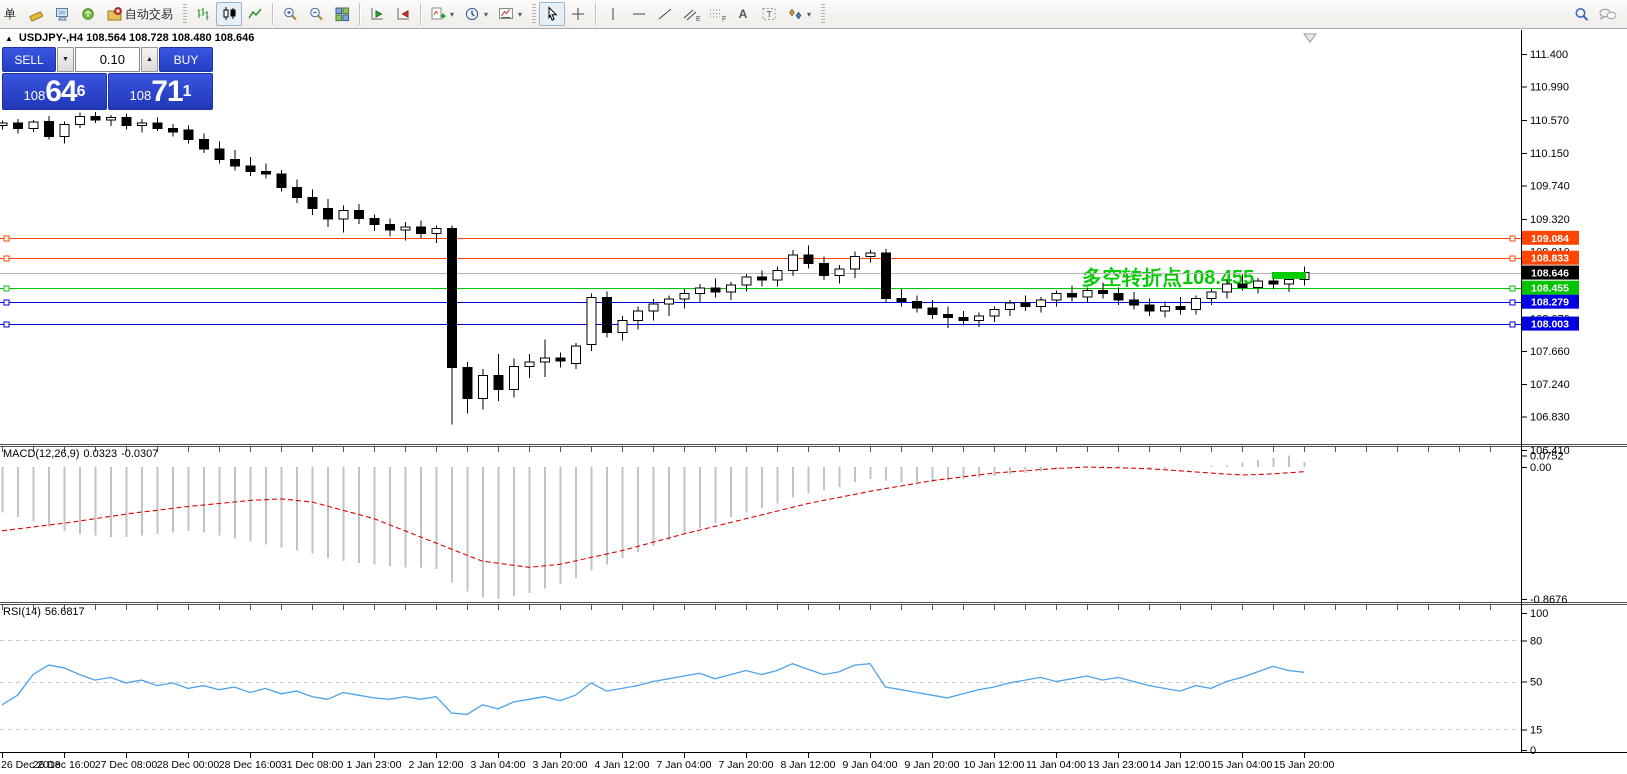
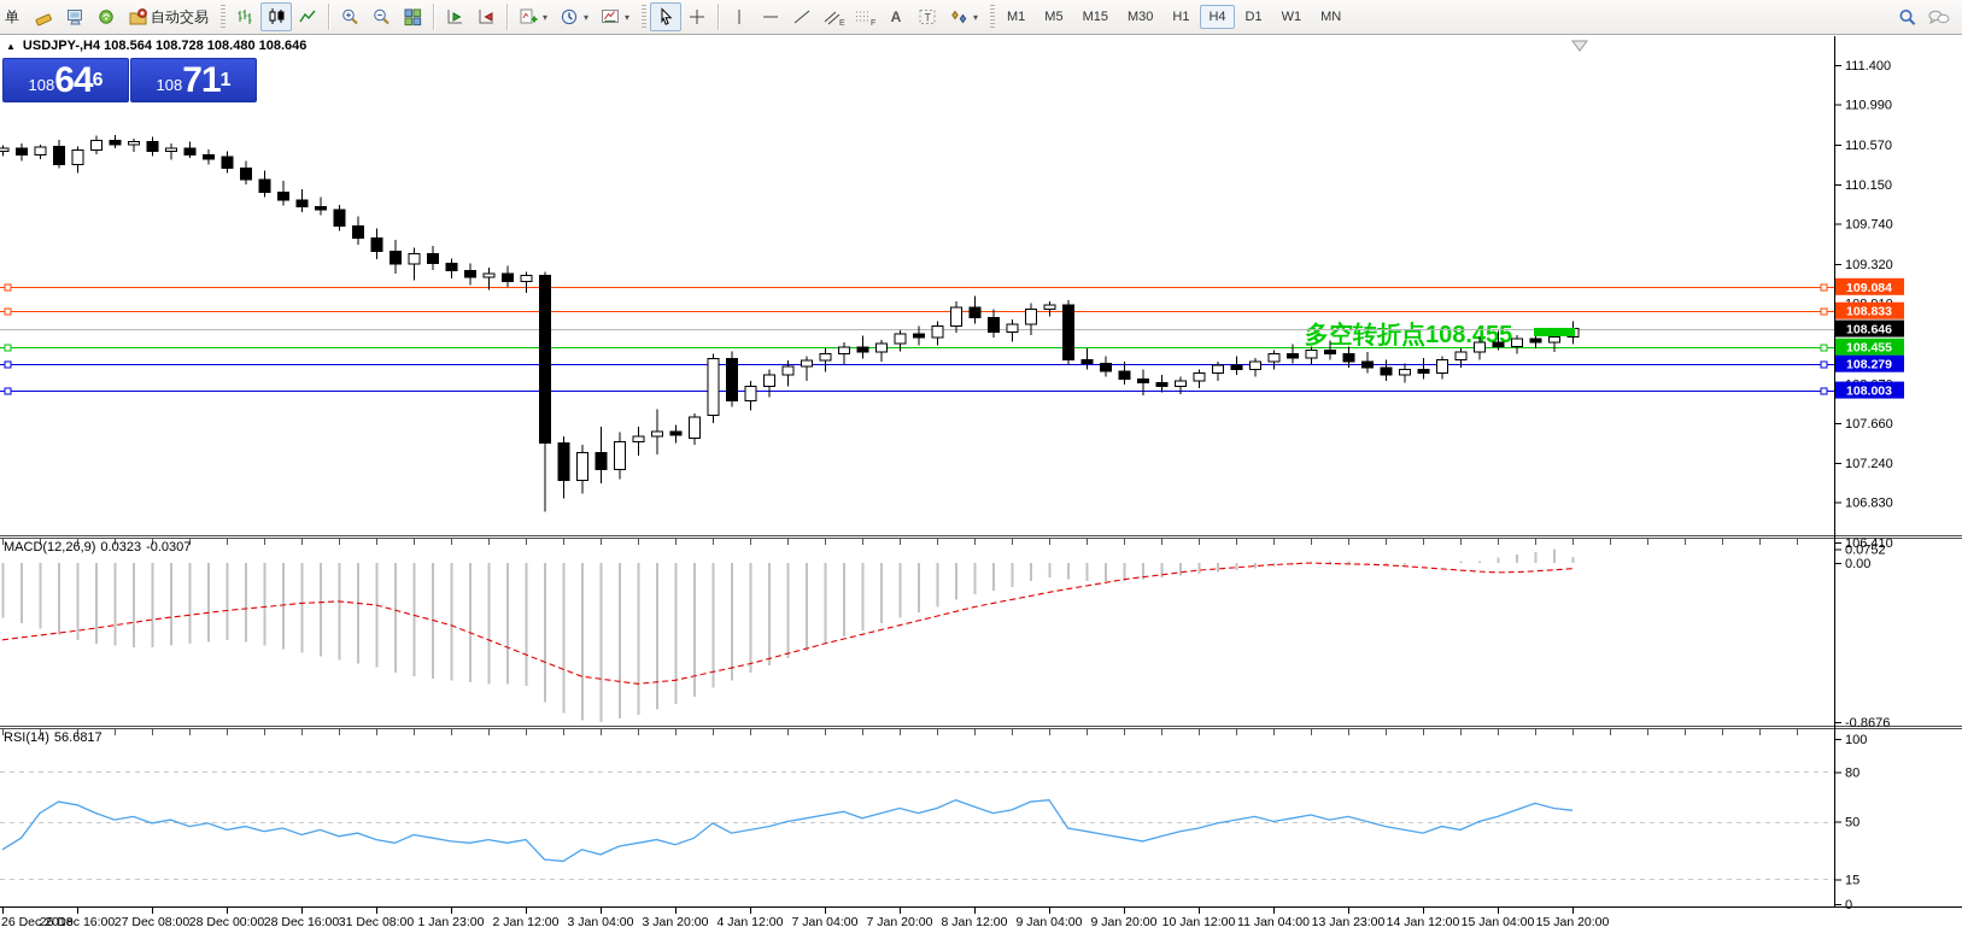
  单
  自动交易
  ▾
  ▾
  ▾
  A
  T
  ▾
+ M1
+ M5
+ M15
+ M30
+ H1
+ H4
+ D1
+ W1
+ MN
  多空转折点108.455
  111.400
  110.990
  110.570
  110.150
  109.740
  109.320
  107.660
  107.240
  106.830
  106.410
  109.084
  108.833
  108.646
  108.455
  108.279
  108.003
  0.0752
  0.00
  -0.8676
  100
  80
  50
  15
  0
  26 Dec 2018
  26 Dec 16:00
  27 Dec 08:00
  28 Dec 00:00
  28 Dec 16:00
  31 Dec 08:00
  1 Jan 23:00
  2 Jan 12:00
  3 Jan 04:00
  3 Jan 20:00
  4 Jan 12:00
  7 Jan 04:00
  7 Jan 20:00
  8 Jan 12:00
  9 Jan 04:00
  9 Jan 20:00
  10 Jan 12:00
  11 Jan 04:00
  13 Jan 23:00
  14 Jan 12:00
  15 Jan 04:00
  15 Jan 20:00
  ▲
  USDJPY-,H4 108.564 108.728 108.480 108.646
  MACD(12,26,9) 0.0323 -0.0307
  RSI(14) 56.6817
- SELL
- 0.10
- BUY
  108
  64
  6
  108
  71
  1
